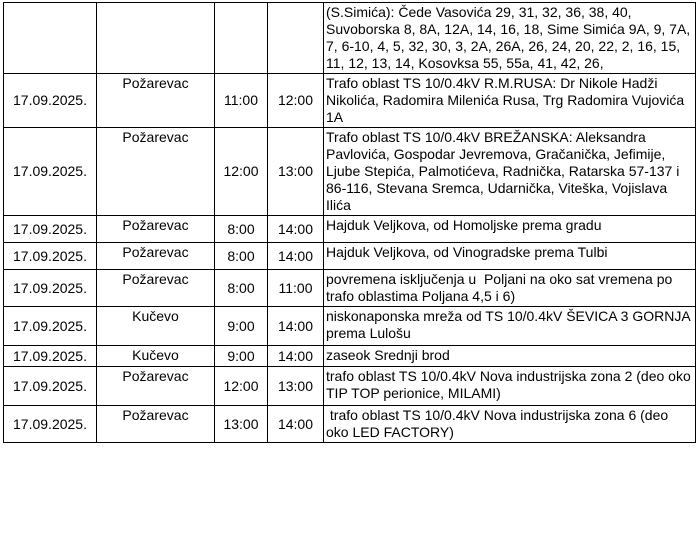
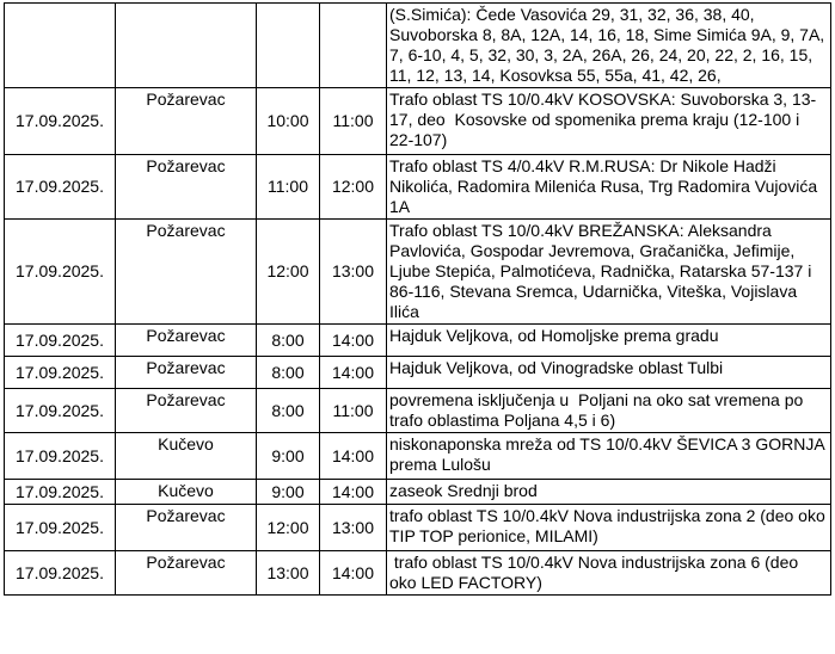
  				(S.Simića): Čede Vasovića 29, 31, 32, 36, 38, 40, Suvoborska 8, 8A, 12A, 14, 16, 18, Sime Simića 9A, 9, 7A, 7, 6-10, 4, 5, 32, 30, 3, 2A, 26A, 26, 24, 20, 22, 2, 16, 15, 11, 12, 13, 14, Kosovksa 55, 55a, 41, 42, 26,
+ 17.09.2025.	Požarevac	10:00	11:00	Trafo oblast TS 10/0.4kV KOSOVSKA: Suvoborska 3, 13-17, deo Kosovske od spomenika prema kraju (12-100 i 22-107)
- 17.09.2025.	Požarevac	11:00	12:00	Trafo oblast TS 10/0.4kV R.M.RUSA: Dr Nikole Hadži Nikolića, Radomira Milenića Rusa, Trg Radomira Vujovića 1A
+ 17.09.2025.	Požarevac	11:00	12:00	Trafo oblast TS 4/0.4kV R.M.RUSA: Dr Nikole Hadži Nikolića, Radomira Milenića Rusa, Trg Radomira Vujovića 1A
  17.09.2025.	Požarevac	12:00	13:00	Trafo oblast TS 10/0.4kV BREŽANSKA: Aleksandra Pavlovića, Gospodar Jevremova, Gračanička, Jefimije, Ljube Stepića, Palmotićeva, Radnička, Ratarska 57-137 i 86-116, Stevana Sremca, Udarnička, Viteška, Vojislava Ilića
  17.09.2025.	Požarevac	8:00	14:00	Hajduk Veljkova, od Homoljske prema gradu
- 17.09.2025.	Požarevac	8:00	14:00	Hajduk Veljkova, od Vinogradske prema Tulbi
+ 17.09.2025.	Požarevac	8:00	14:00	Hajduk Veljkova, od Vinogradske oblast Tulbi
  17.09.2025.	Požarevac	8:00	11:00	povremena isključenja u Poljani na oko sat vremena po trafo oblastima Poljana 4,5 i 6)
  17.09.2025.	Kučevo	9:00	14:00	niskonaponska mreža od TS 10/0.4kV ŠEVICA 3 GORNJA prema Lulošu
  17.09.2025.	Kučevo	9:00	14:00	zaseok Srednji brod
  17.09.2025.	Požarevac	12:00	13:00	trafo oblast TS 10/0.4kV Nova industrijska zona 2 (deo oko TIP TOP perionice, MILAMI)
  17.09.2025.	Požarevac	13:00	14:00	trafo oblast TS 10/0.4kV Nova industrijska zona 6 (deo oko LED FACTORY)
